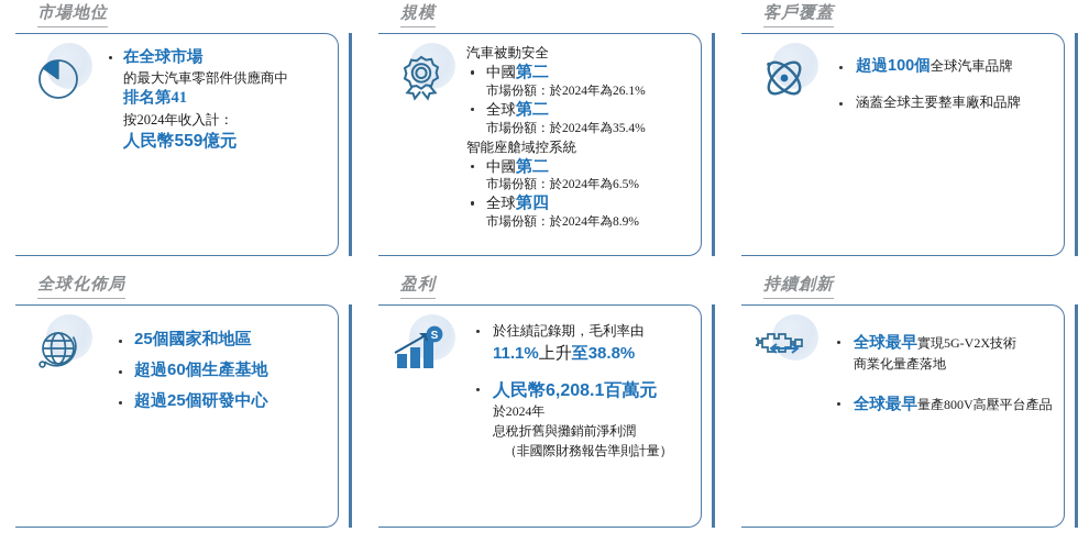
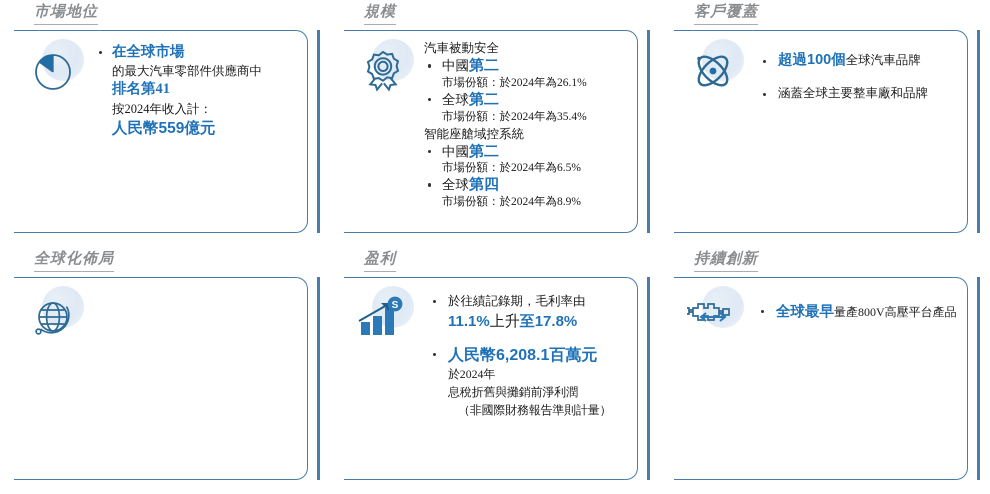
  市場地位
  在全球市場
  的最大汽車零部件供應商中
  排名第41
  按2024年收入計：
  人民幣559億元
  規模
  汽車被動安全
  中國第二
  市場份額：於2024年為26.1%
  全球第二
  市場份額：於2024年為35.4%
  智能座艙域控系統
  中國第二
  市場份額：於2024年為6.5%
  全球第四
  市場份額：於2024年為8.9%
  客戶覆蓋
  超過100個全球汽車品牌
  涵蓋全球主要整車廠和品牌
  全球化佈局
- 25個國家和地區
- 超過60個生產基地
- 超過25個研發中心
  盈利
  S
  於往績記錄期，毛利率由
- 11.1%上升至38.8%
+ 11.1%上升至17.8%
  人民幣6,208.1百萬元
  於2024年
  息稅折舊與攤銷前淨利潤
  （非國際財務報告準則計量）
  持續創新
- 全球最早實現5G-V2X技術
- 商業化量產落地
  全球最早量產800V高壓平台產品
